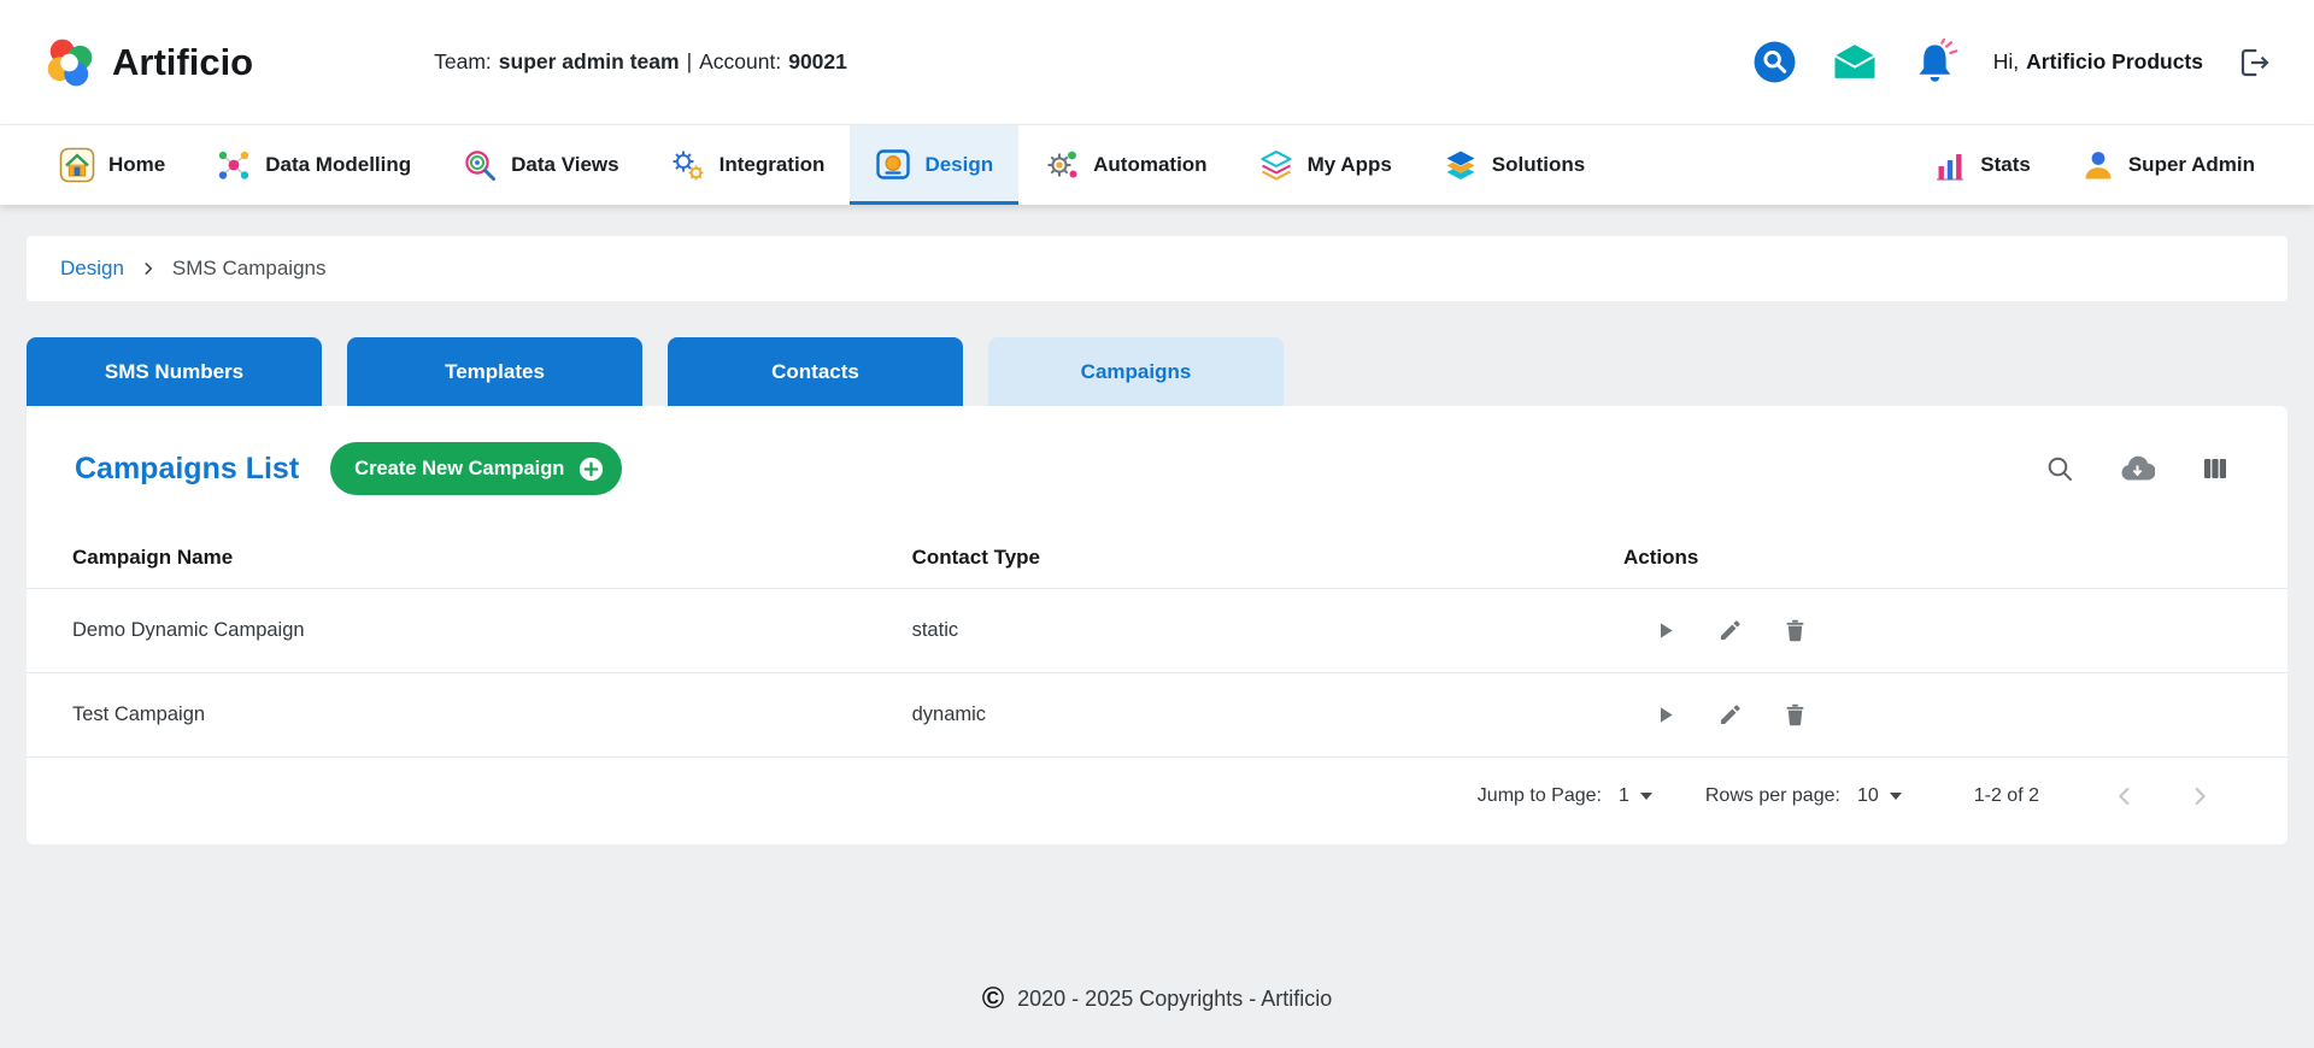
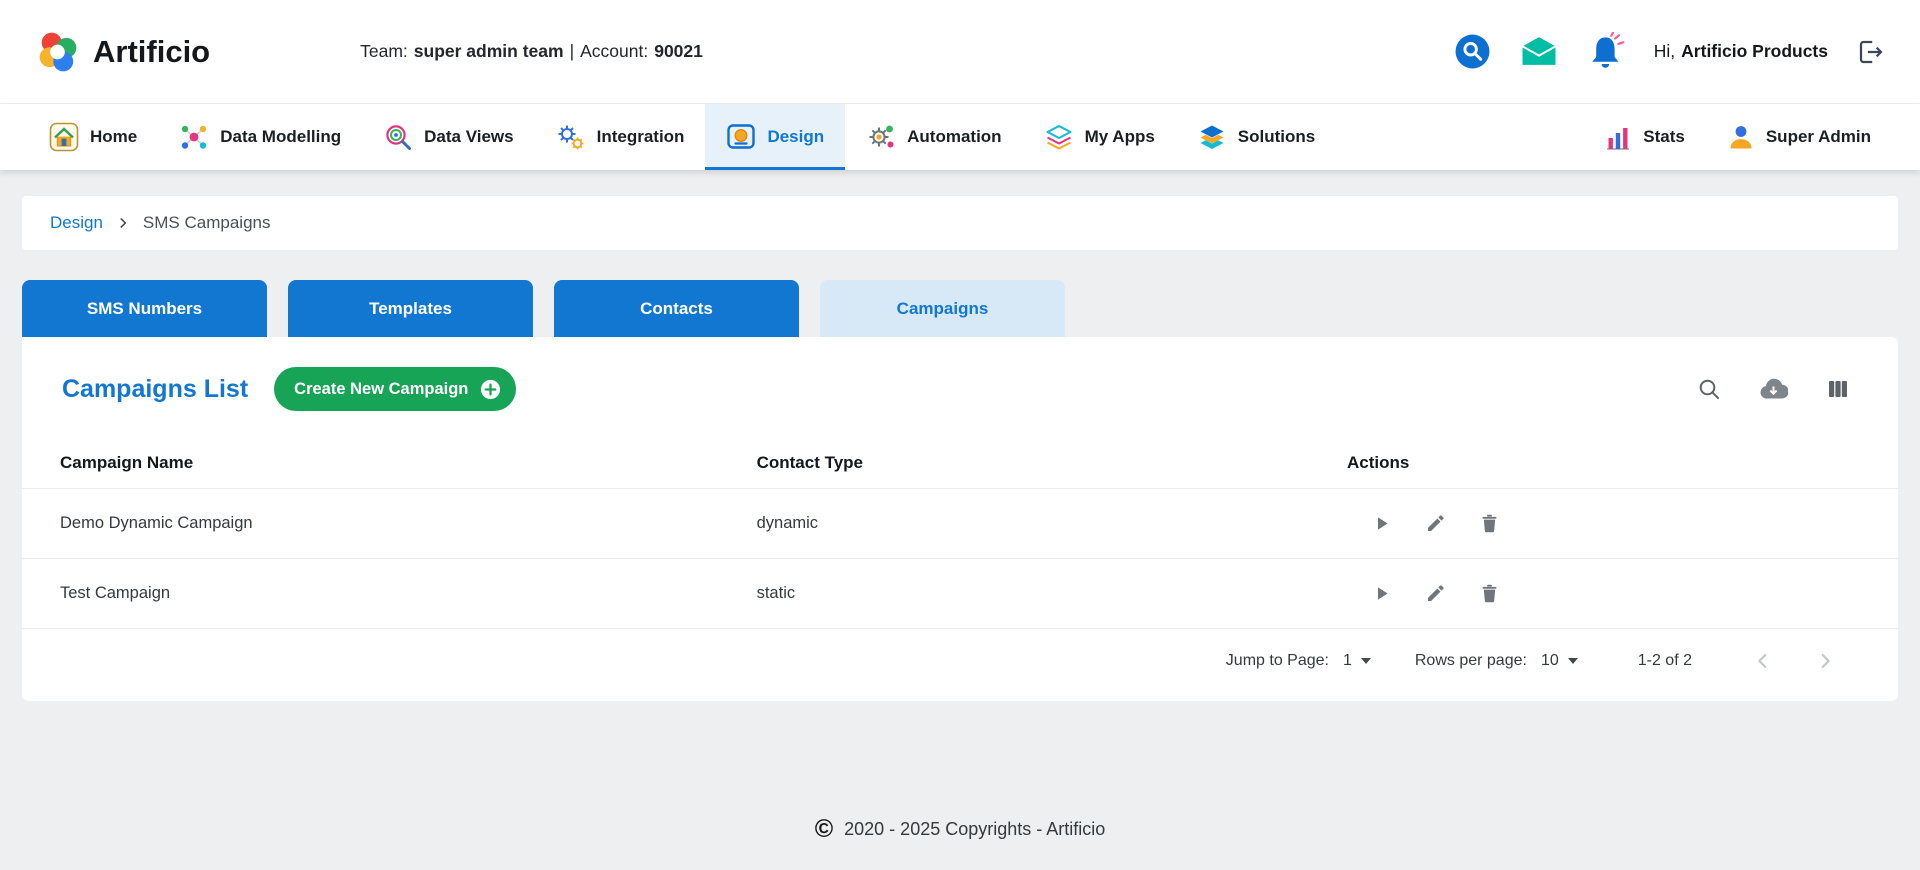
  Artificio
  Team:
  super admin team
  |
  Account:
  90021
  Hi,
  Artificio Products
  Home
  Data Modelling
  Data Views
  Integration
  Design
  Automation
  My Apps
  Solutions
  Stats
  Super Admin
  Design
  SMS Campaigns
  SMS Numbers
  Templates
  Contacts
  Campaigns
  Campaigns List
  Create New Campaign
  Campaign Name
  Contact Type
  Actions
  Demo Dynamic Campaign
- static
+ dynamic
  Test Campaign
- dynamic
+ static
  Jump to Page:
  1
  Rows per page:
  10
  1-2 of 2
  ©
  2020 - 2025 Copyrights - Artificio
